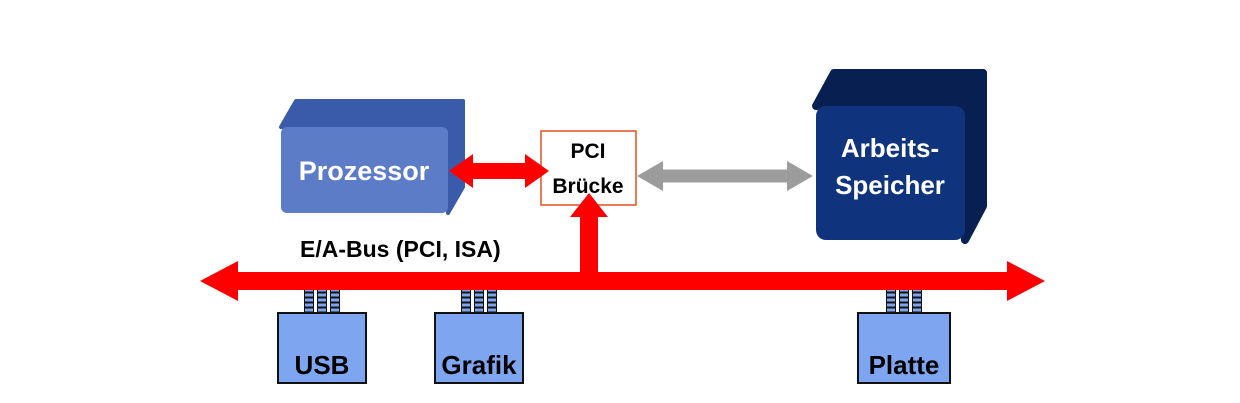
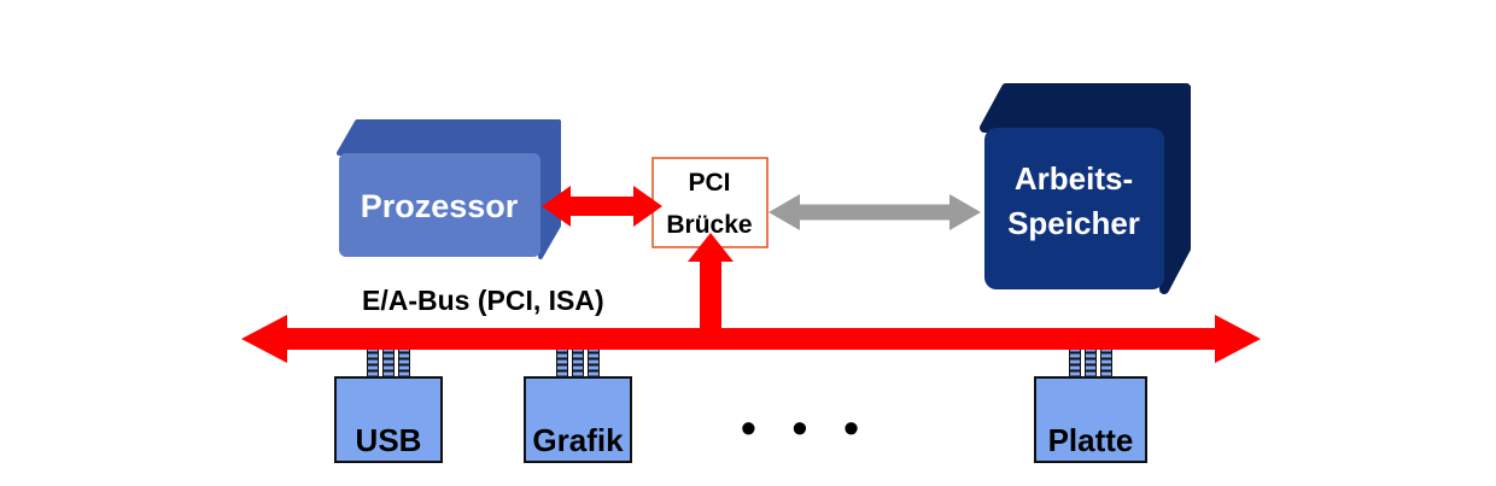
  Prozessor
  PCI
  Brücke
  Arbeits-
  Speicher
  E/A-Bus (PCI, ISA)
  USB
  Grafik
  Platte
+ • • •
